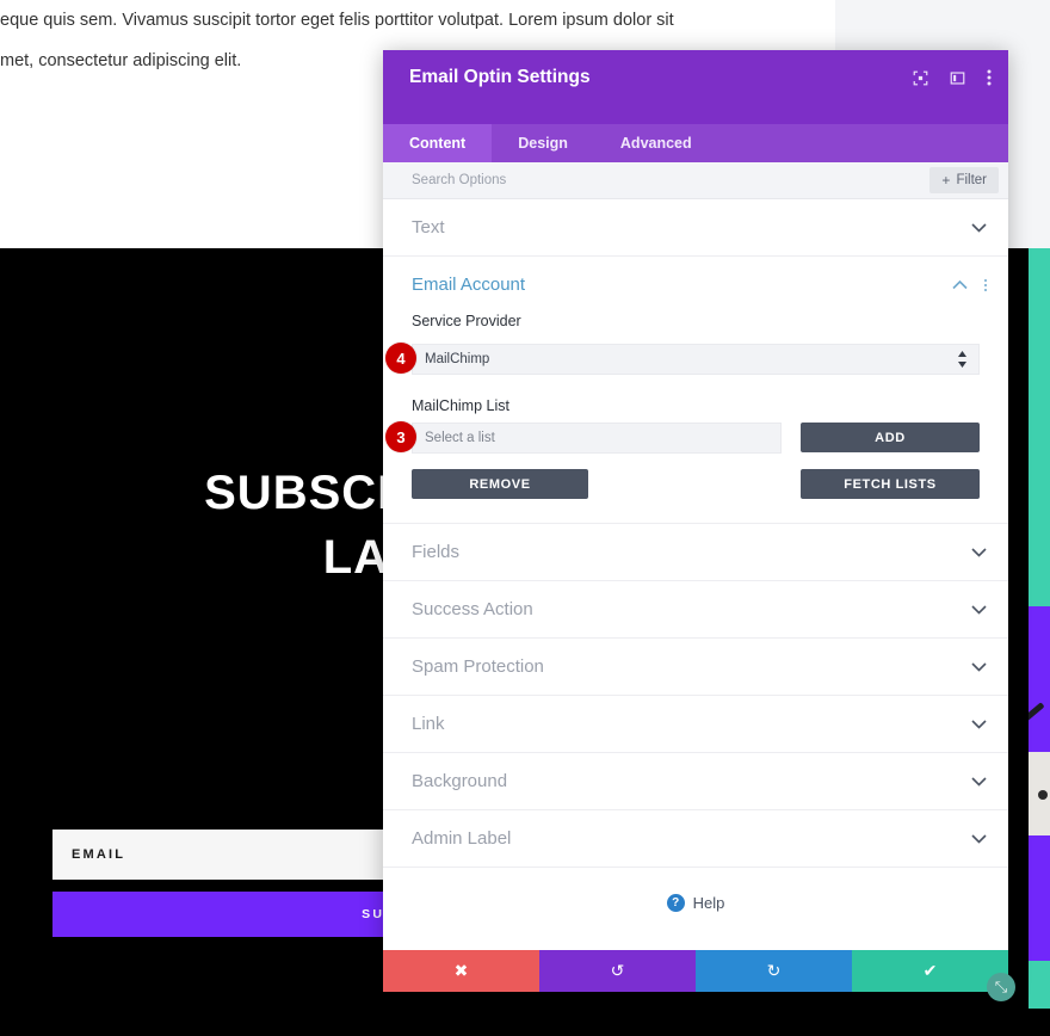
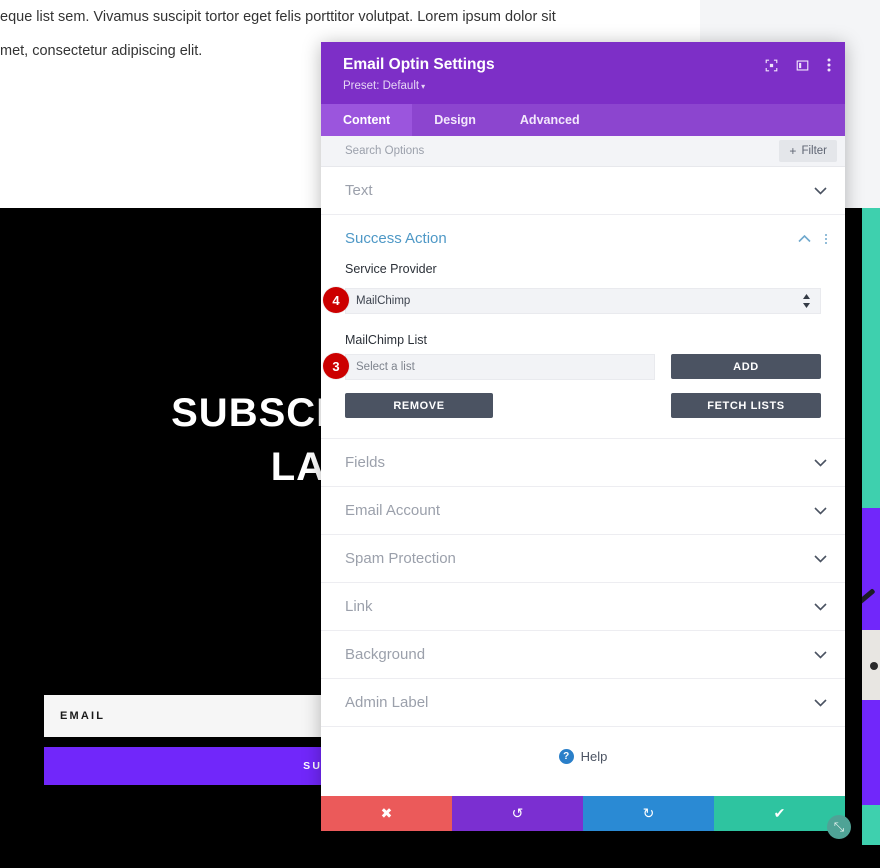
- eque quis sem. Vivamus suscipit tortor eget felis porttitor volutpat. Lorem ipsum dolor sit
+ eque list sem. Vivamus suscipit tortor eget felis porttitor volutpat. Lorem ipsum dolor sit
  met, consectetur adipiscing elit.
  EMAIL
  ⤡
  Email Optin Settings
+ Preset: Default ▾
  Content
  Design
  Advanced
  Search Options
  +
  Filter
  Text
- Email Account
+ Success Action
  Service Provider
  4
  MailChimp
  MailChimp List
  3
  Select a list
  ADD
  REMOVE
  FETCH LISTS
  Fields
- Success Action
+ Email Account
  Spam Protection
  Link
  Background
  Admin Label
  ?
  Help
  ✖
  ↺
  ↻
  ✔
